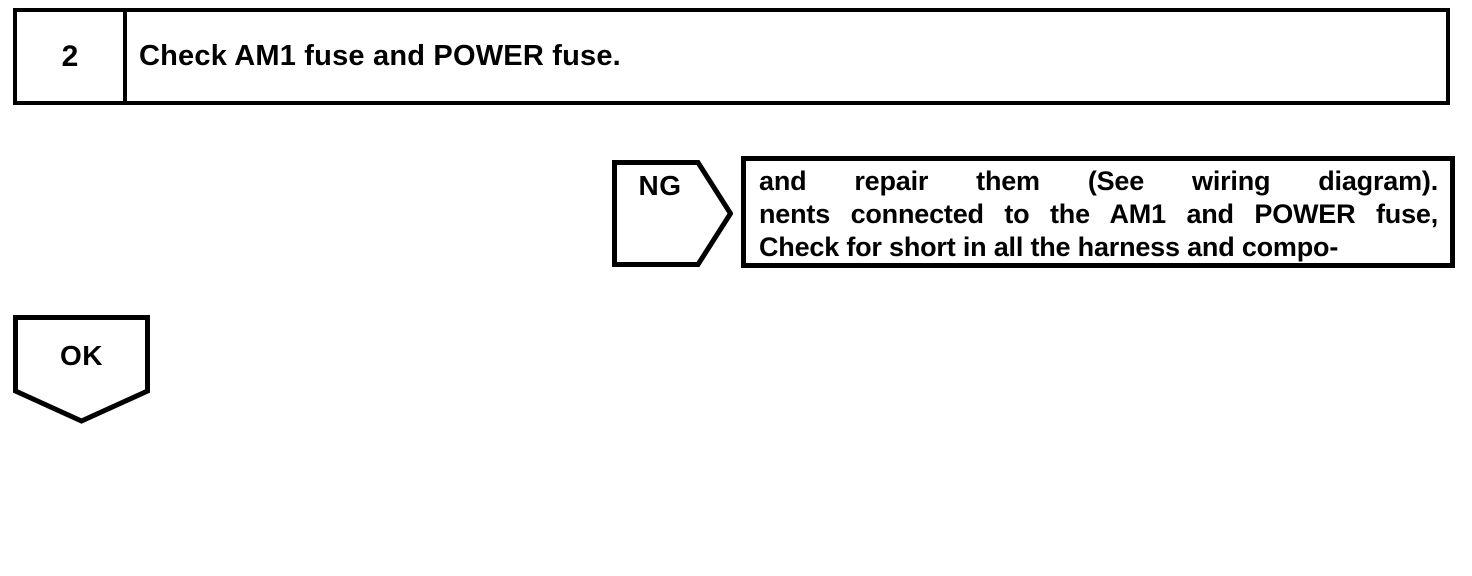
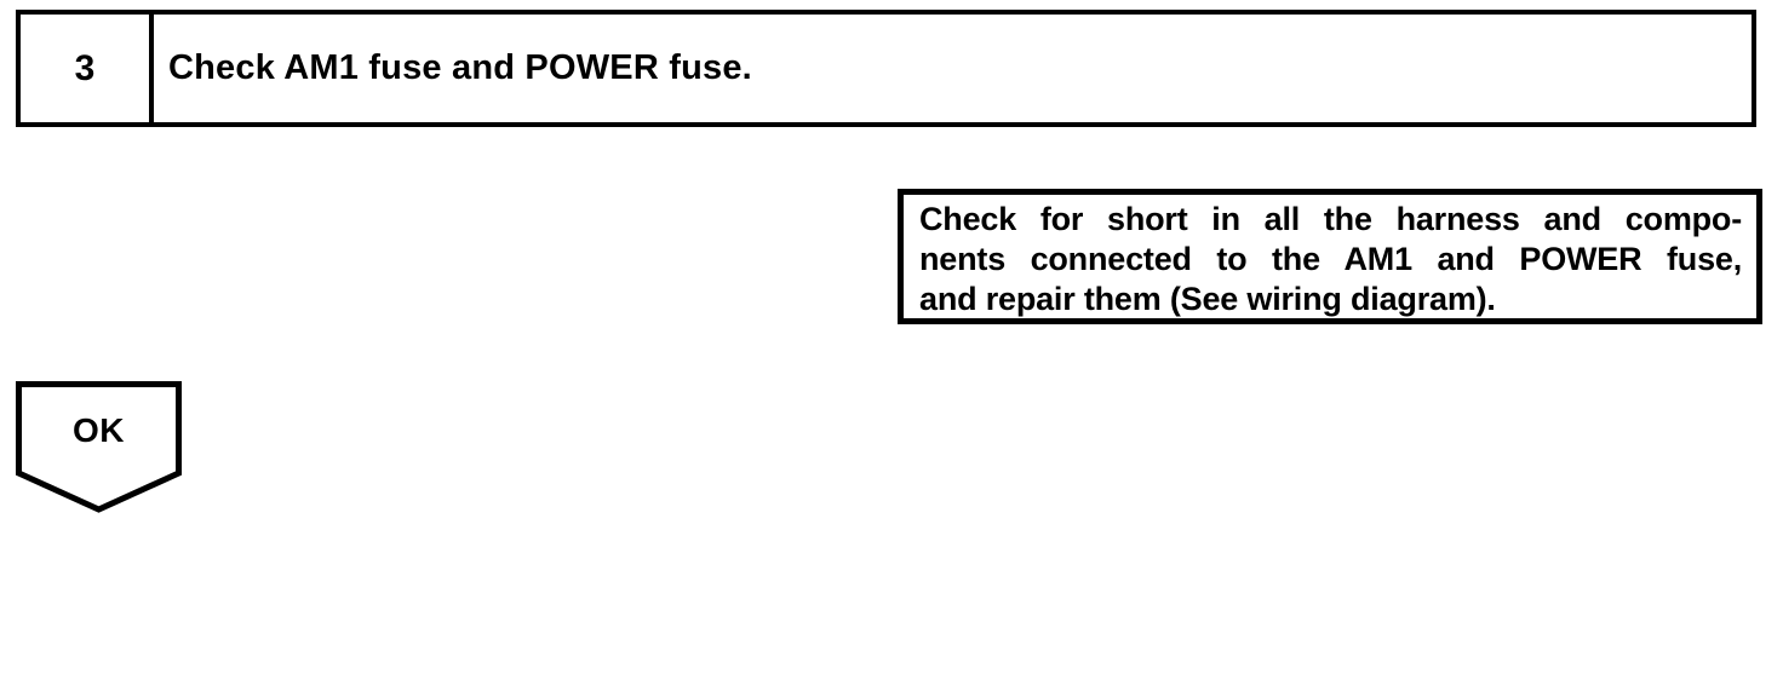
- 2
+ 3
  Check AM1 fuse and POWER fuse.
- NG
- and repair them (See wiring diagram).
+ Check for short in all the harness and compo-
  nents connected to the AM1 and POWER fuse,
- Check for short in all the harness and compo-
+ and repair them (See wiring diagram).
  OK
